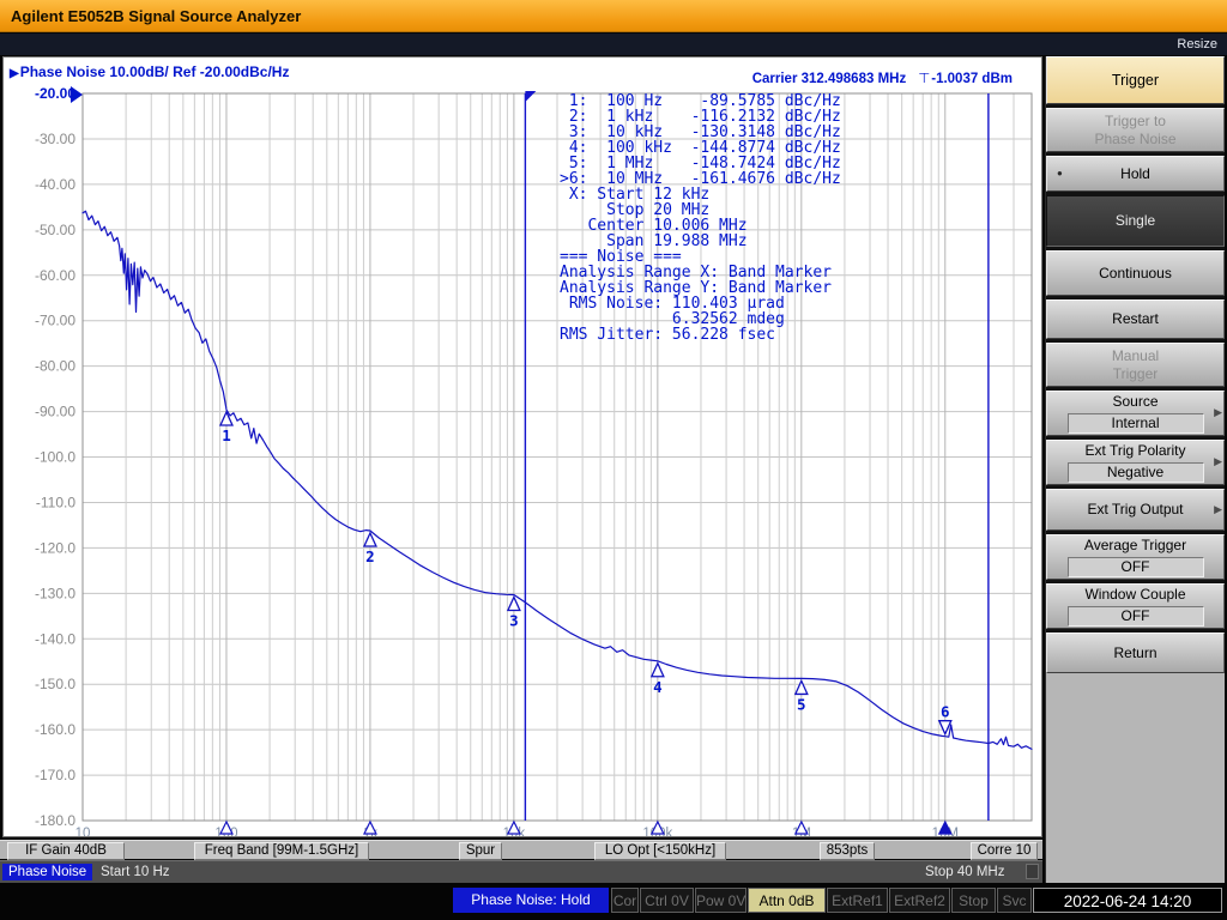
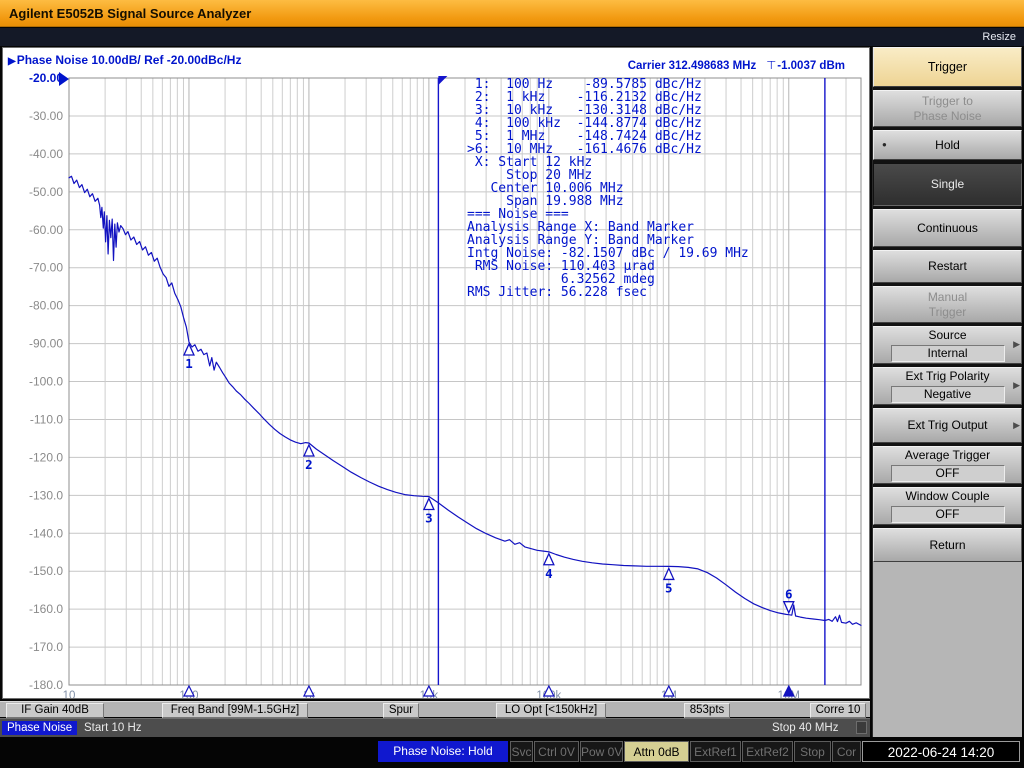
  Agilent E5052B Signal Source Analyzer
  Resize
  -20.0
  -30.00
  -40.00
  -50.00
  -60.00
  -70.00
  -80.00
  -90.00
  -100.0
  -110.0
  -120.0
  -130.0
  -140.0
  -150.0
  -160.0
  -170.0
  -180.0
  10
  1
  2
  3
  4
  5
  6
  ▶Phase Noise 10.00dB/ Ref -20.00dBc/Hz
  Carrier 312.498683 MHz ⊤-1.0037 dBm
  1: 100 Hz -89.5785 dBc/Hz
  2: 1 kHz -116.2132 dBc/Hz
  3: 10 kHz -130.3148 dBc/Hz
  4: 100 kHz -144.8774 dBc/Hz
  5: 1 MHz -148.7424 dBc/Hz
  >6: 10 MHz -161.4676 dBc/Hz
  X: Start 12 kHz
  Stop 20 MHz
  Center 10.006 MHz
  Span 19.988 MHz
  === Noise ===
  Analysis Range X: Band Marker
  Analysis Range Y: Band Marker
+ Intg Noise: -82.1507 dBc / 19.69 MHz
  RMS Noise: 110.403 µrad
  6.32562 mdeg
  RMS Jitter: 56.228 fsec
  Trigger
  Trigger to
  Phase Noise
  ●
  Hold
  Single
  Continuous
  Restart
  Manual
  Trigger
  Source
  Internal
  ▶
  Ext Trig Polarity
  Negative
  ▶
  Ext Trig Output
  ▶
  Average Trigger
  OFF
  Window Couple
  OFF
  Return
  IF Gain 40dB
  Freq Band [99M-1.5GHz]
  Spur
  LO Opt [<150kHz]
  853pts
  Corre 10
  Phase Noise
  Start 10 Hz
  Stop 40 MHz
  Phase Noise: Hold
- Cor
+ Svc
  Ctrl 0V
  Pow 0V
  Attn 0dB
  ExtRef1
  ExtRef2
  Stop
- Svc
+ Cor
  2022-06-24 14:20
